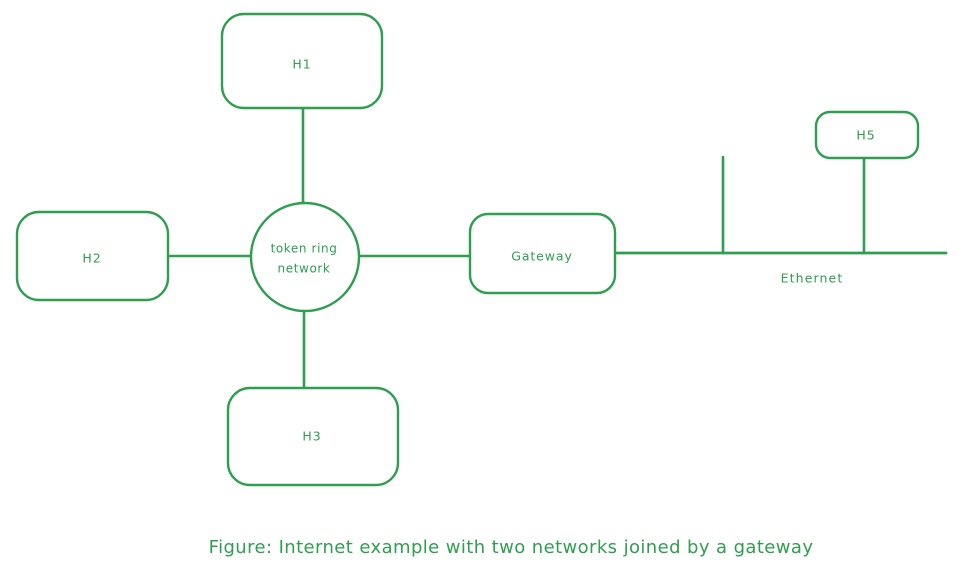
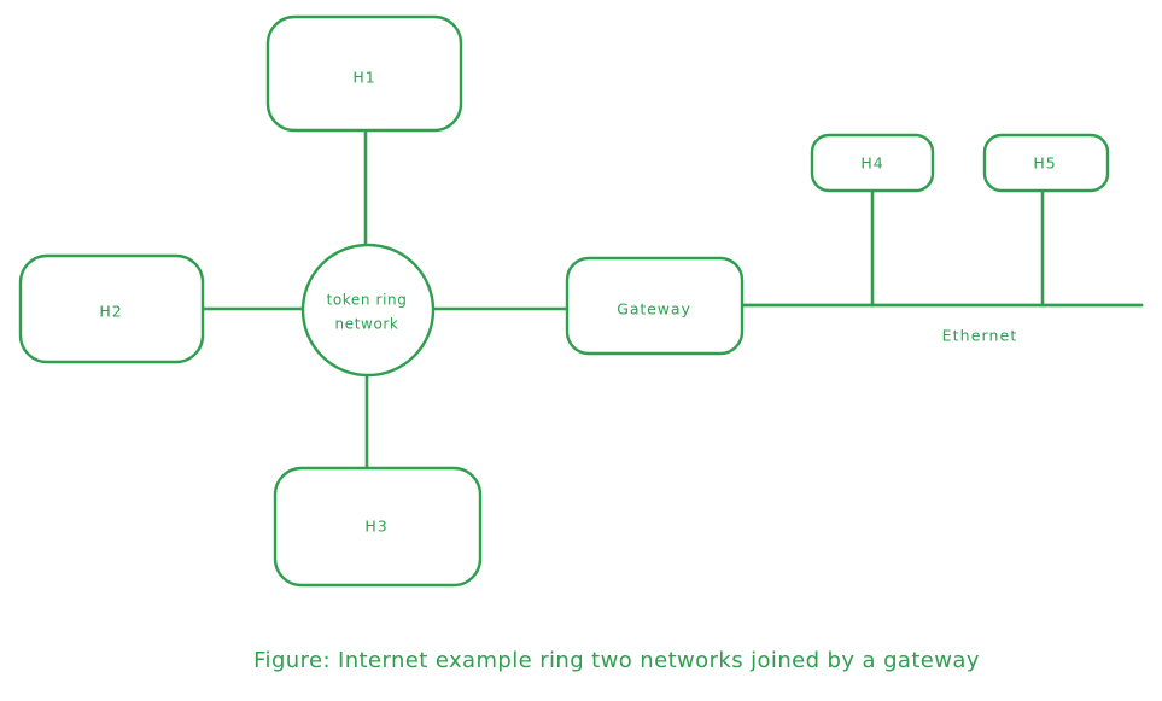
  H1
  H2
  H3
  token ring
  network
  Gateway
+ H4
  H5
  Ethernet
- Figure: Internet example with two networks joined by a gateway
+ Figure: Internet example ring two networks joined by a gateway
